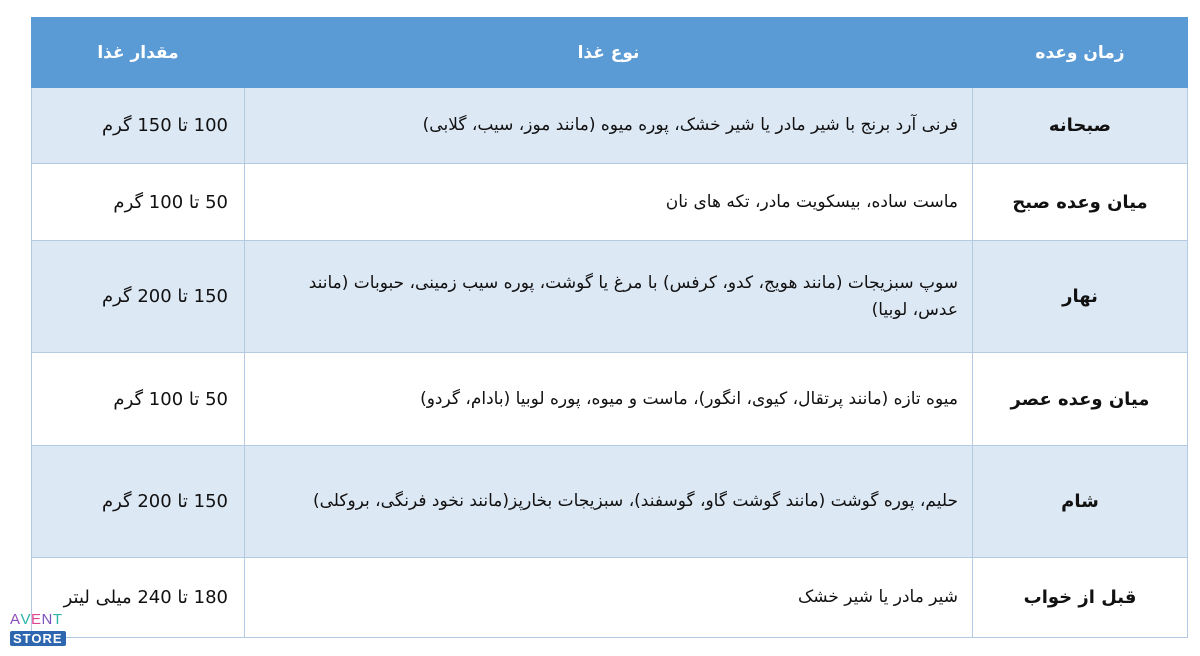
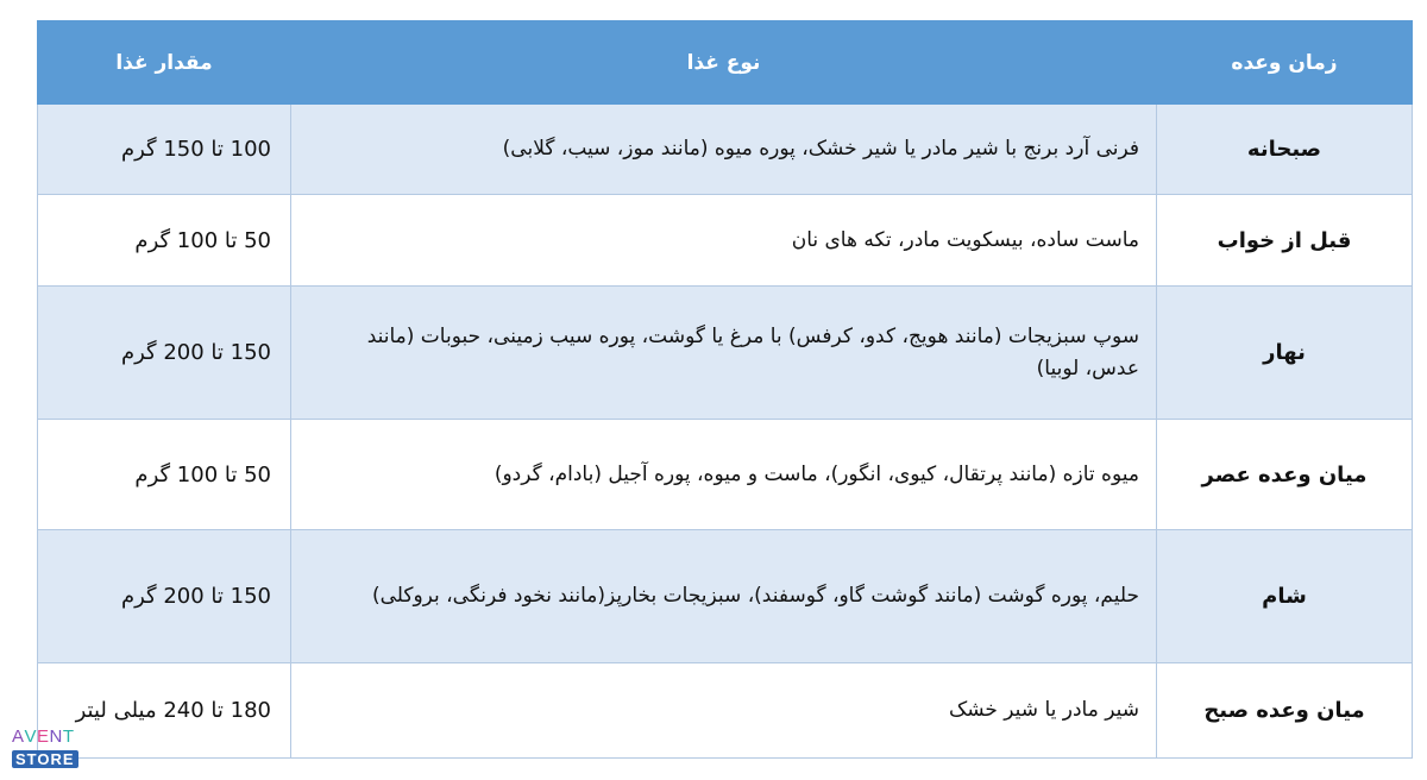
  زمان وعده	نوع غذا	مقدار غذا
  صبحانه	فرنی آرد برنج با شیر مادر یا شیر خشک، پوره میوه (مانند موز، سیب، گلابی)	100 تا 150 گرم
- میان وعده صبح	ماست ساده، بیسکویت مادر، تکه های نان	50 تا 100 گرم
+ قبل از خواب	ماست ساده، بیسکویت مادر، تکه های نان	50 تا 100 گرم
  نهار	سوپ سبزیجات (مانند هویج، کدو، کرفس) با مرغ یا گوشت، پوره سیب زمینی، حبوبات (مانند عدس، لوبیا)	150 تا 200 گرم
- میان وعده عصر	میوه تازه (مانند پرتقال، کیوی، انگور)، ماست و میوه، پوره لوبیا (بادام، گردو)	50 تا 100 گرم
+ میان وعده عصر	میوه تازه (مانند پرتقال، کیوی، انگور)، ماست و میوه، پوره آجیل (بادام، گردو)	50 تا 100 گرم
  شام	حلیم، پوره گوشت (مانند گوشت گاو، گوسفند)، سبزیجات بخارپز(مانند نخود فرنگی، بروکلی)	150 تا 200 گرم
- قبل از خواب	شیر مادر یا شیر خشک	180 تا 240 میلی لیتر
+ میان وعده صبح	شیر مادر یا شیر خشک	180 تا 240 میلی لیتر
  AVENT
  STORE
